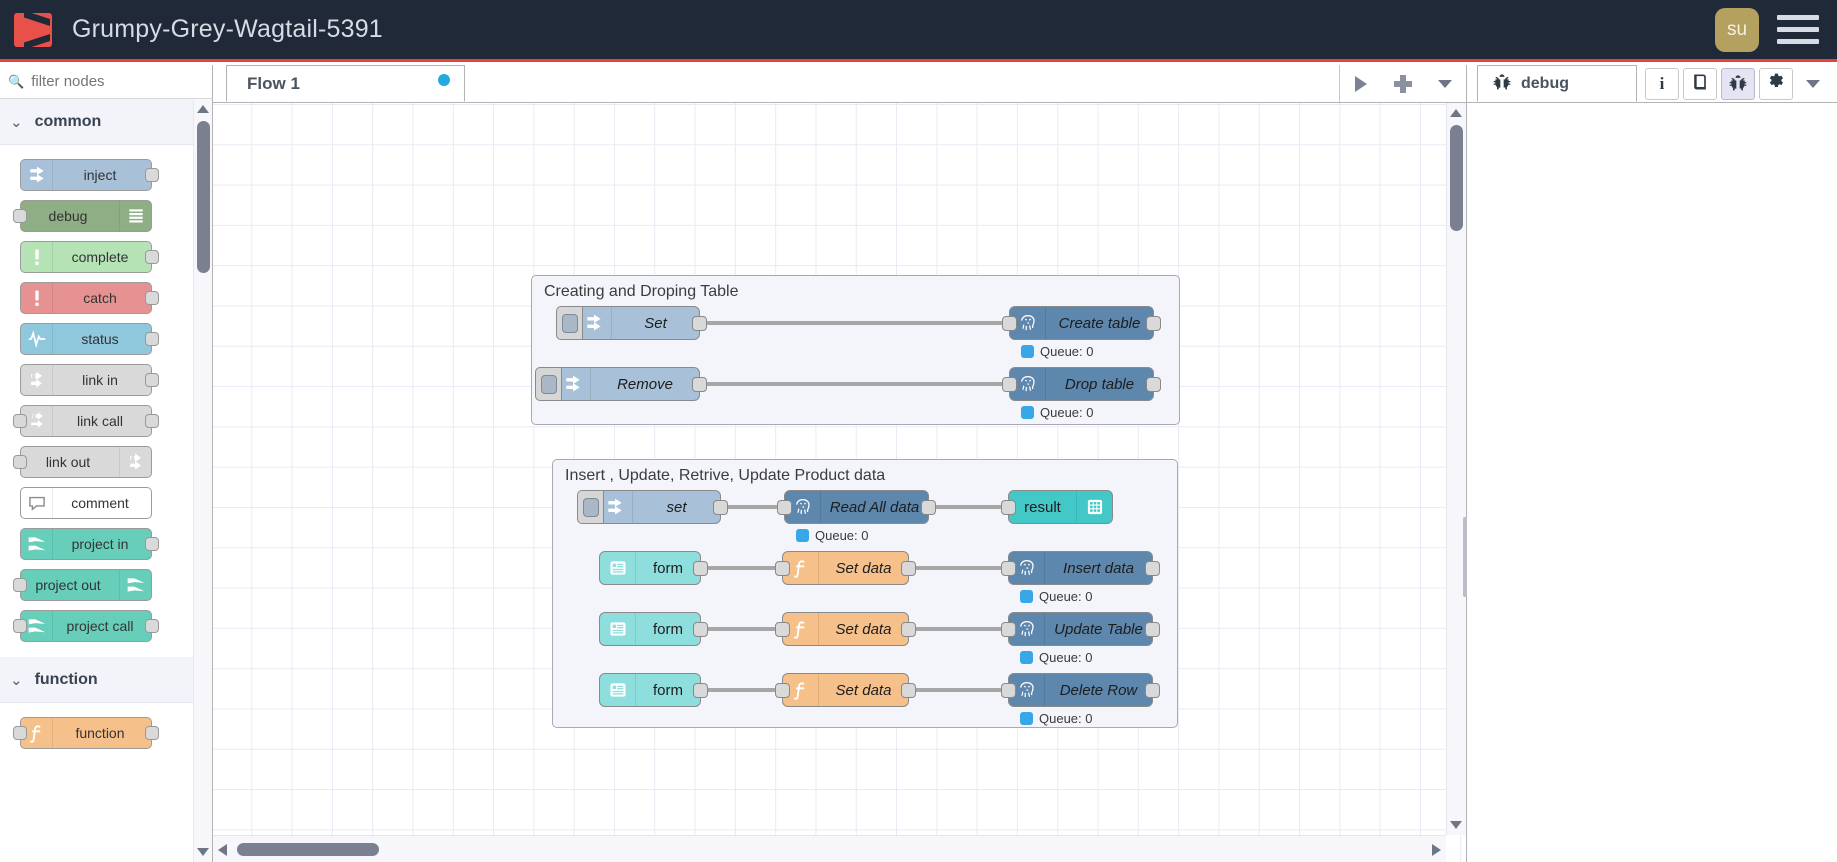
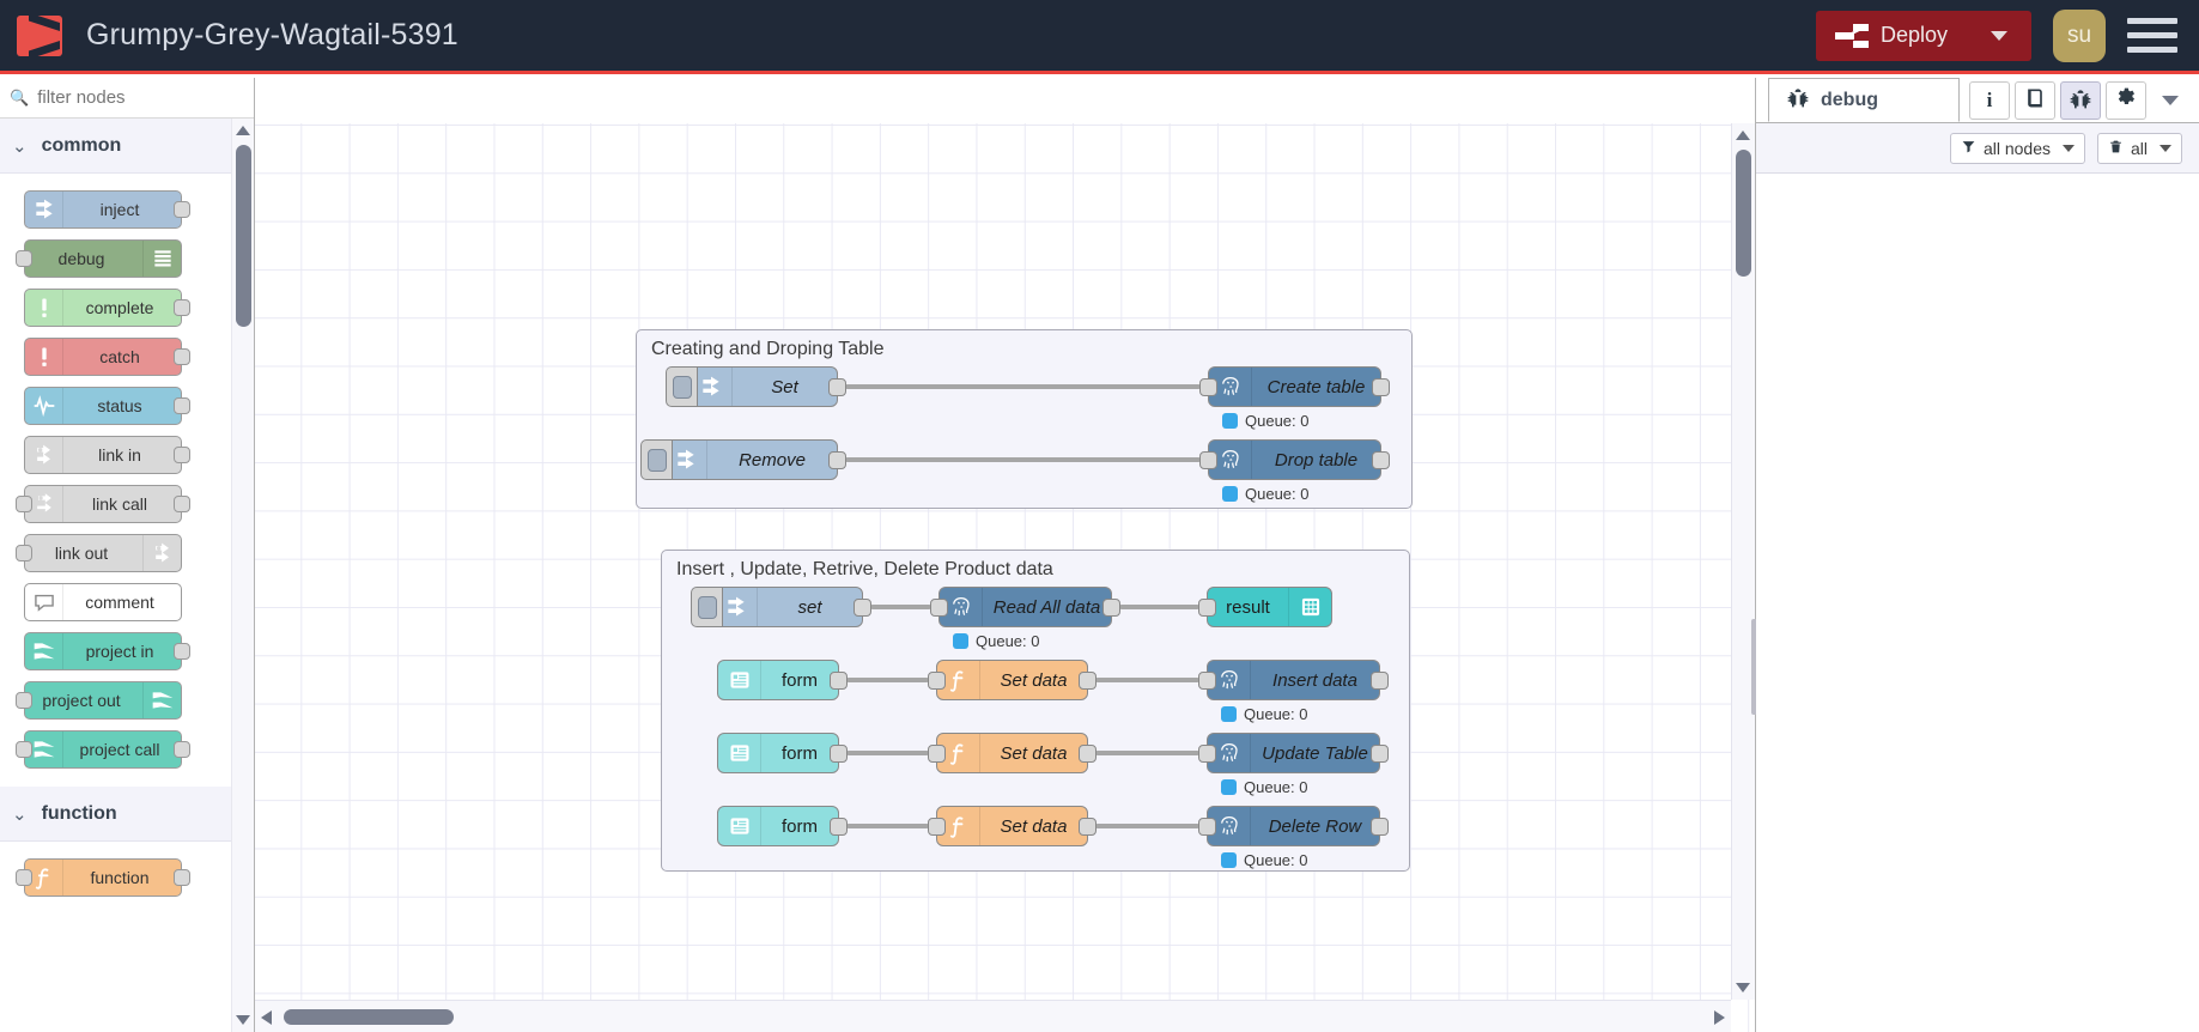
  Grumpy-Grey-Wagtail-5391
+ Deploy
  su
  🔍
  filter nodes
  ⌄
  common
  inject
  debug
  complete
  catch
  status
  link in
  link call
  link out
  comment
  project in
  project out
  project call
  ⌄
  function
  function
- Flow 1
  Creating and Droping Table
  Set
  Create table
  Queue: 0
  Remove
  Drop table
  Queue: 0
- Insert , Update, Retrive, Update Product data
+ Insert , Update, Retrive, Delete Product data
  set
  Read All data
  Queue: 0
  result
  form
  Set data
  Insert data
  Queue: 0
  form
  Set data
  Update Table
  Queue: 0
  form
  Set data
  Delete Row
  Queue: 0
  debug
  i
+ all nodes
+ all
